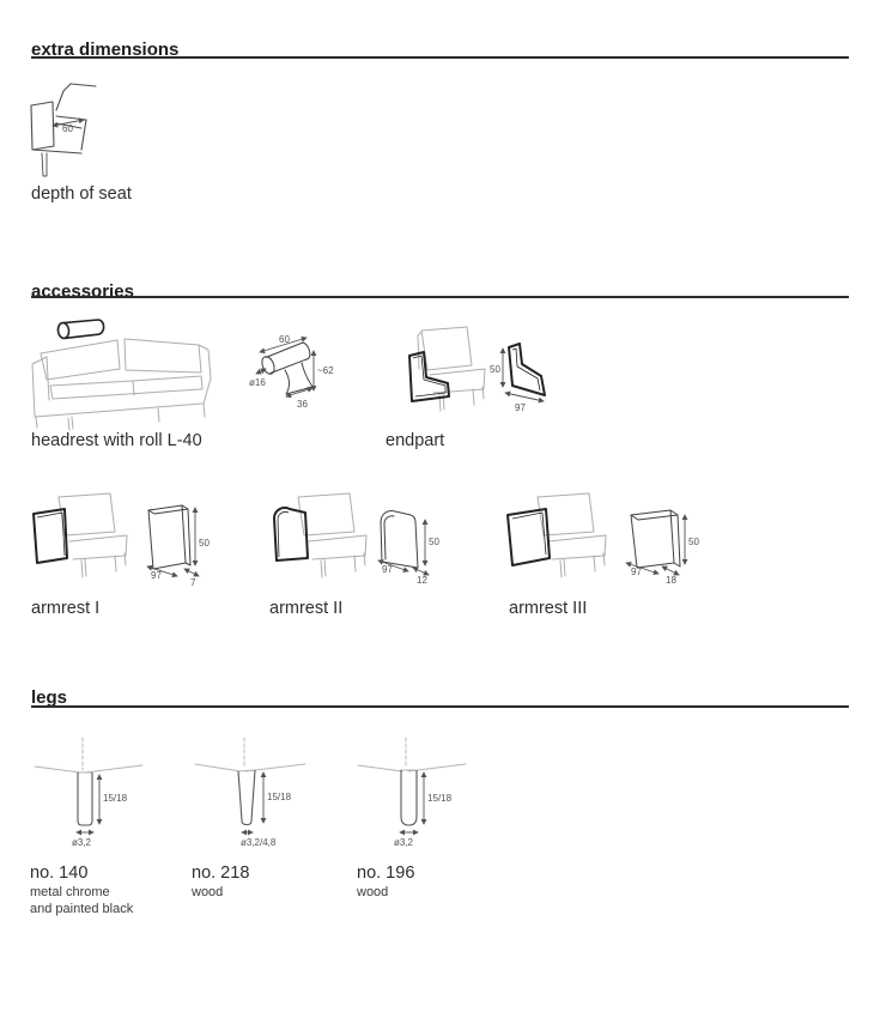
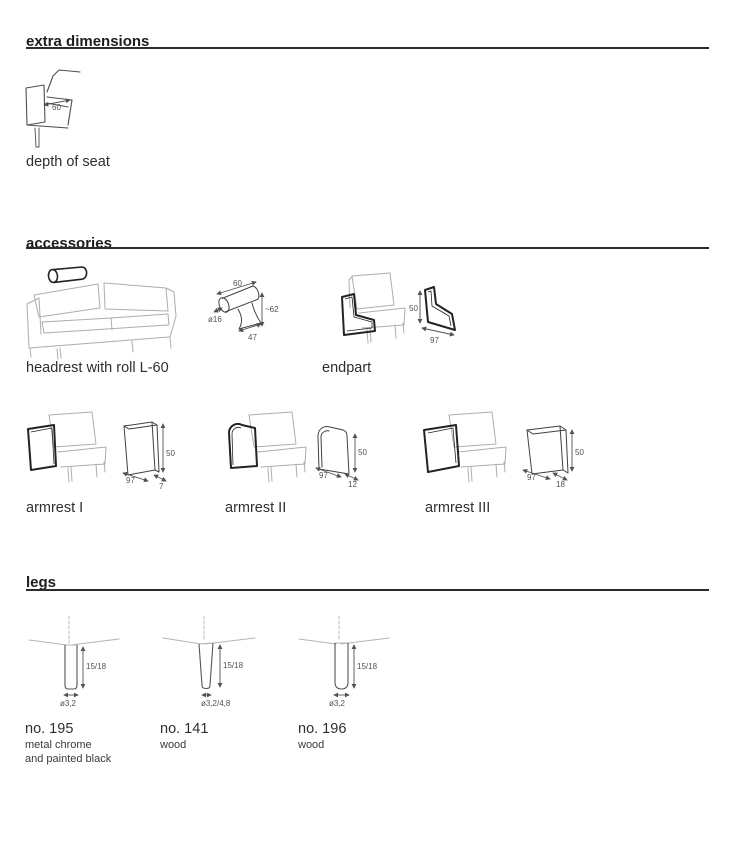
  extra dimensions
  60
  depth of seat
  accessories
  60
  ~62
  ø16
- 36
+ 47
  50
  97
- headrest with roll L-40
+ headrest with roll L-60
  endpart
  97
  7
  50
  97
  12
  50
  97
  18
  50
  armrest I
  armrest II
  armrest III
  legs
  15/18
  ø3,2
  15/18
  ø3,2/4,8
  15/18
  ø3,2
- no. 140
+ no. 195
  metal chrome
  and painted black
- no. 218
+ no. 141
  wood
  no. 196
  wood
